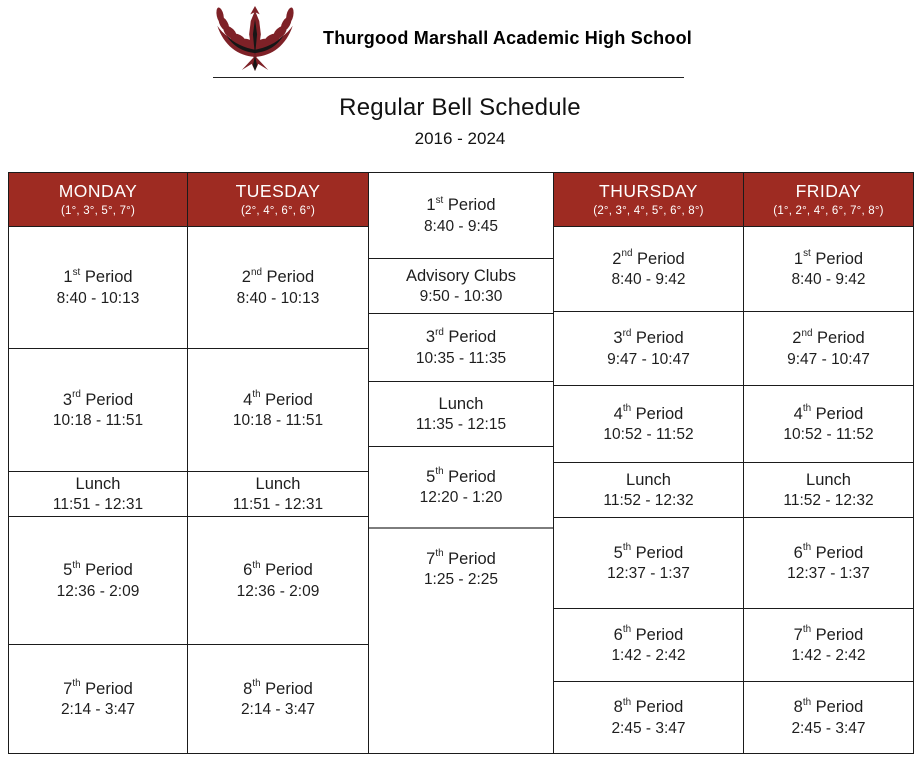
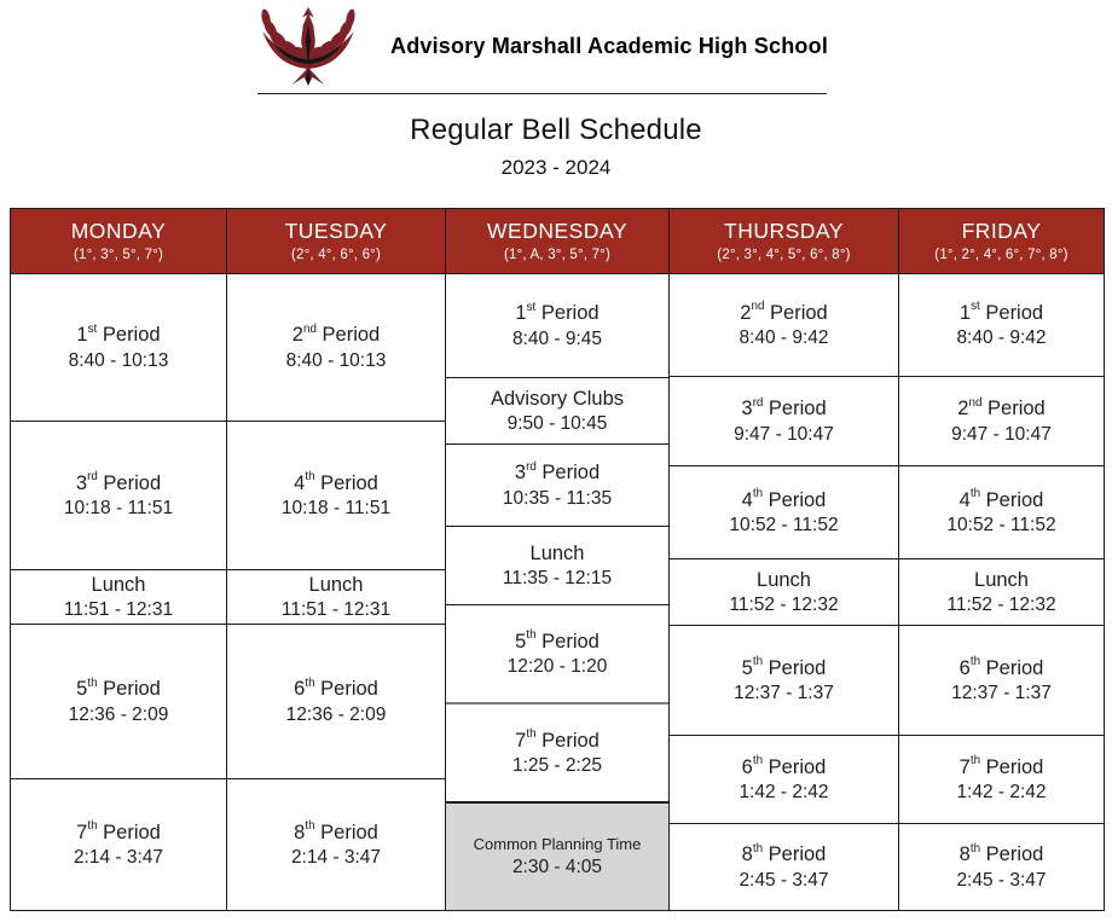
- Thurgood Marshall Academic High School
+ Advisory Marshall Academic High School
  Regular Bell Schedule
- 2016 - 2024
+ 2023 - 2024
  MONDAY
  (1°, 3°, 5°, 7°)
  1st Period
  8:40 - 10:13
  3rd Period
  10:18 - 11:51
  Lunch
  11:51 - 12:31
  5th Period
  12:36 - 2:09
  7th Period
  2:14 - 3:47
  TUESDAY
  (2°, 4°, 6°, 6°)
  2nd Period
  8:40 - 10:13
  4th Period
  10:18 - 11:51
  Lunch
  11:51 - 12:31
  6th Period
  12:36 - 2:09
  8th Period
  2:14 - 3:47
+ WEDNESDAY
+ (1°, A, 3°, 5°, 7°)
  1st Period
  8:40 - 9:45
  Advisory Clubs
- 9:50 - 10:30
+ 9:50 - 10:45
  3rd Period
  10:35 - 11:35
  Lunch
  11:35 - 12:15
  5th Period
  12:20 - 1:20
  7th Period
  1:25 - 2:25
+ Common Planning Time
+ 2:30 - 4:05
  THURSDAY
  (2°, 3°, 4°, 5°, 6°, 8°)
  2nd Period
  8:40 - 9:42
  3rd Period
  9:47 - 10:47
  4th Period
  10:52 - 11:52
  Lunch
  11:52 - 12:32
  5th Period
  12:37 - 1:37
  6th Period
  1:42 - 2:42
  8th Period
  2:45 - 3:47
  FRIDAY
  (1°, 2°, 4°, 6°, 7°, 8°)
  1st Period
  8:40 - 9:42
  2nd Period
  9:47 - 10:47
  4th Period
  10:52 - 11:52
  Lunch
  11:52 - 12:32
  6th Period
  12:37 - 1:37
  7th Period
  1:42 - 2:42
  8th Period
  2:45 - 3:47
